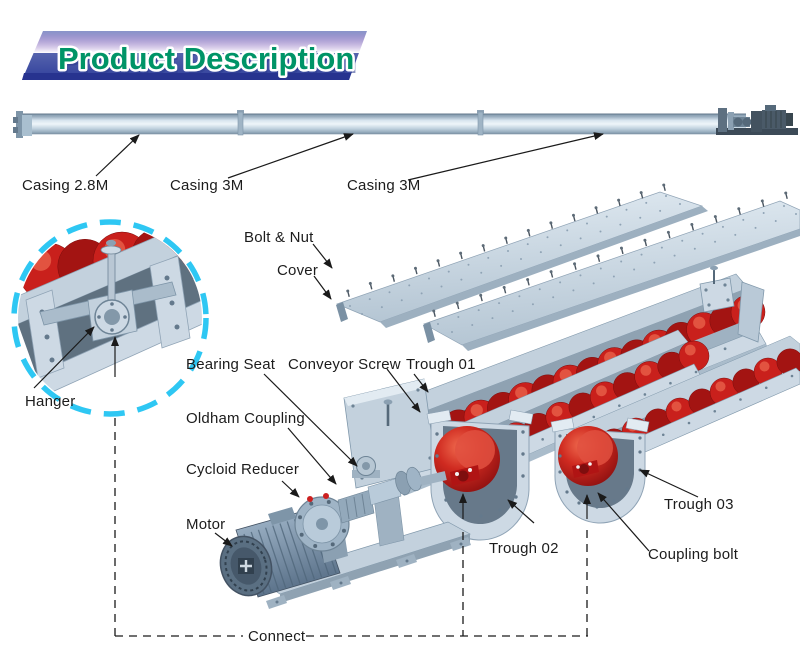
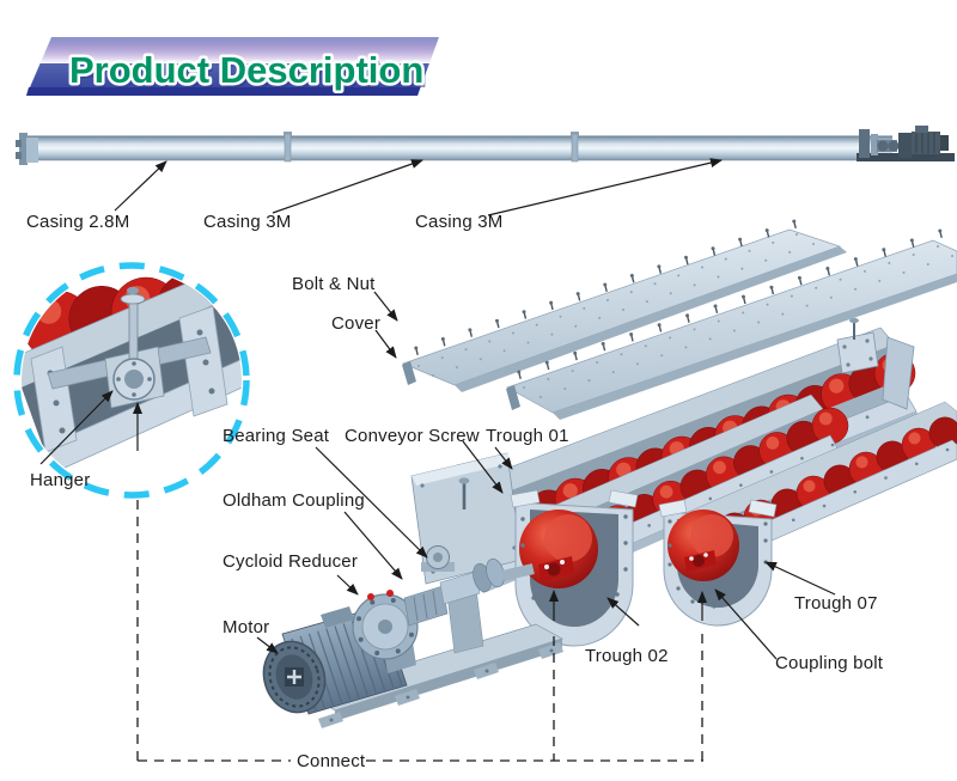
  Product Description
  Product Description
  Casing 2.8M
  Casing 3M
  Casing 3M
  Bolt & Nut
  Cover
  Bearing Seat
  Conveyor Screw
  Trough 01
  Hanger
  Oldham Coupling
  Cycloid Reducer
  Motor
  Trough 02
- Trough 03
+ Trough 07
  Coupling bolt
  Connect
